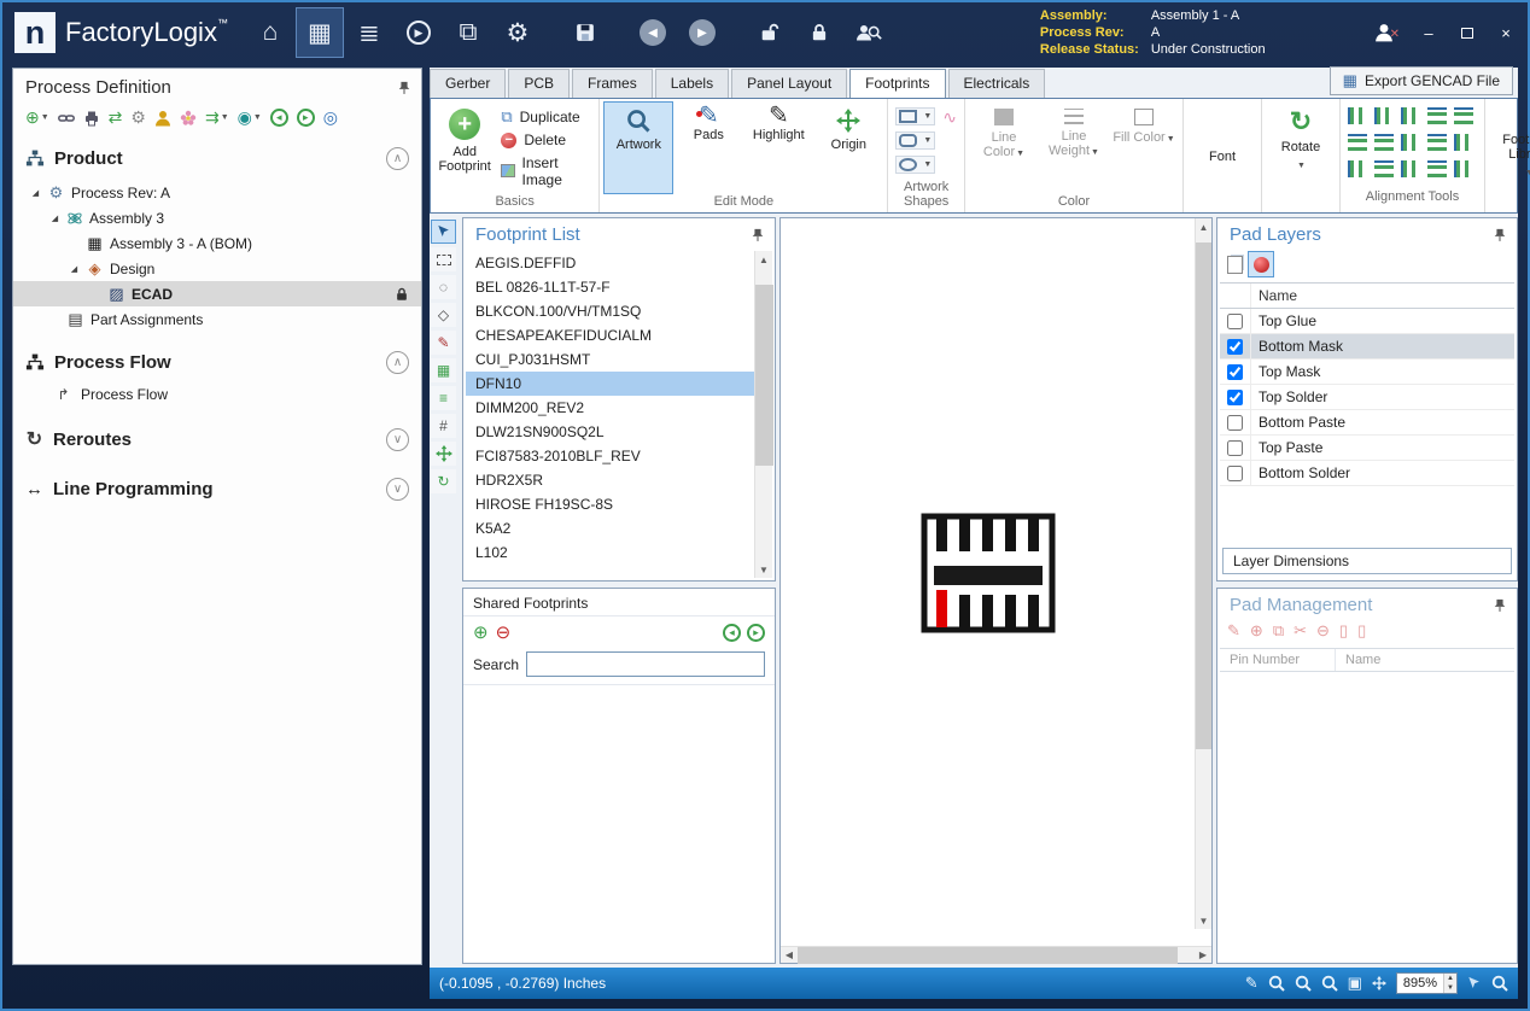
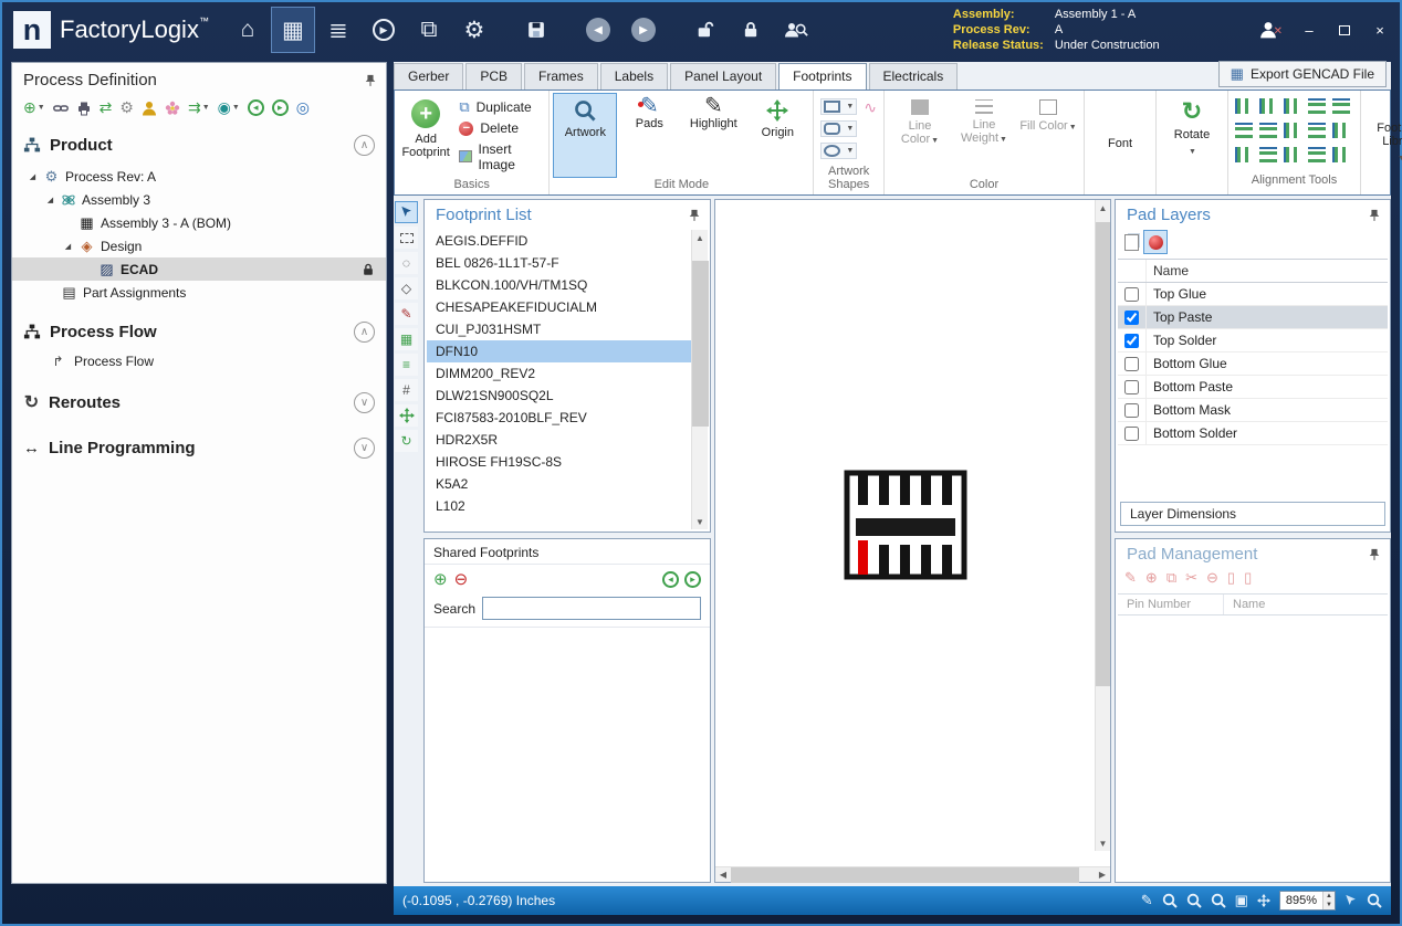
  n
  FactoryLogix™
  ⌂
  ▦
  ≣
  ▶
  ⧉
  ⚙
  ◀
  ▶
  Assembly:
  Assembly 1 - A
  Process Rev:
  A
  Release Status:
  Under Construction
  ✕
  –
  ×
  Process Definition
  ⊕
  ⇄
  ⚙
  ⇉
  ◉
  ◂
  ▸
  ◎
  Product
  ∧
  ⚙
  Process Rev: A
  Assembly 3
  ▦
  Assembly 3 - A (BOM)
  ◈
  Design
  ▨
  ECAD
  ▤
  Part Assignments
  Process Flow
  ∧
  ↱
  Process Flow
  ↻
  Reroutes
  ∨
  ↔
  Line Programming
  ∨
  Gerber
  PCB
  Frames
  Labels
  Panel Layout
  Footprints
  Electricals
  ▦
  Export GENCAD File
  +
  Add Footprint
  ⧉
  Duplicate
  −
  Delete
  Insert Image
  Basics
  Artwork
  ✎
  Pads
  ✎
  Highlight
  Origin
  Edit Mode
  ∿
  Artwork Shapes
  Line Color
  Line Weight
  Fill Color
  Color
  Font
  ↻
  Rotate
  Alignment Tools
  ◌
  ◇
  ✎
  ▦
  ≡
  #
  ↻
  Footprint List
  AEGIS.DEFFID
  BEL 0826-1L1T-57-F
  BLKCON.100/VH/TM1SQ
  CHESAPEAKEFIDUCIALM
  CUI_PJ031HSMT
  DFN10
  DIMM200_REV2
  DLW21SN900SQ2L
  FCI87583-2010BLF_REV
  HDR2X5R
  HIROSE FH19SC-8S
  K5A2
  L102
  ▲
  ▼
  Shared Footprints
  ⊕
  ⊖
  ◂
  ▸
  Search
  ▲
  ▼
  ◀
  ▶
  Pad Layers
  Name
  Top Glue
- Bottom Mask
+ Top Paste
- Top Mask
  Top Solder
+ Bottom Glue
  Bottom Paste
- Top Paste
+ Bottom Mask
  Bottom Solder
  Layer Dimensions
  Pad Management
  ✎
  ⊕
  ⧉
  ✂
  ⊖
  ▯
  ▯
  Pin Number
  Name
  (-0.1095 , -0.2769) Inches
  ✎
  ▣
  895%
